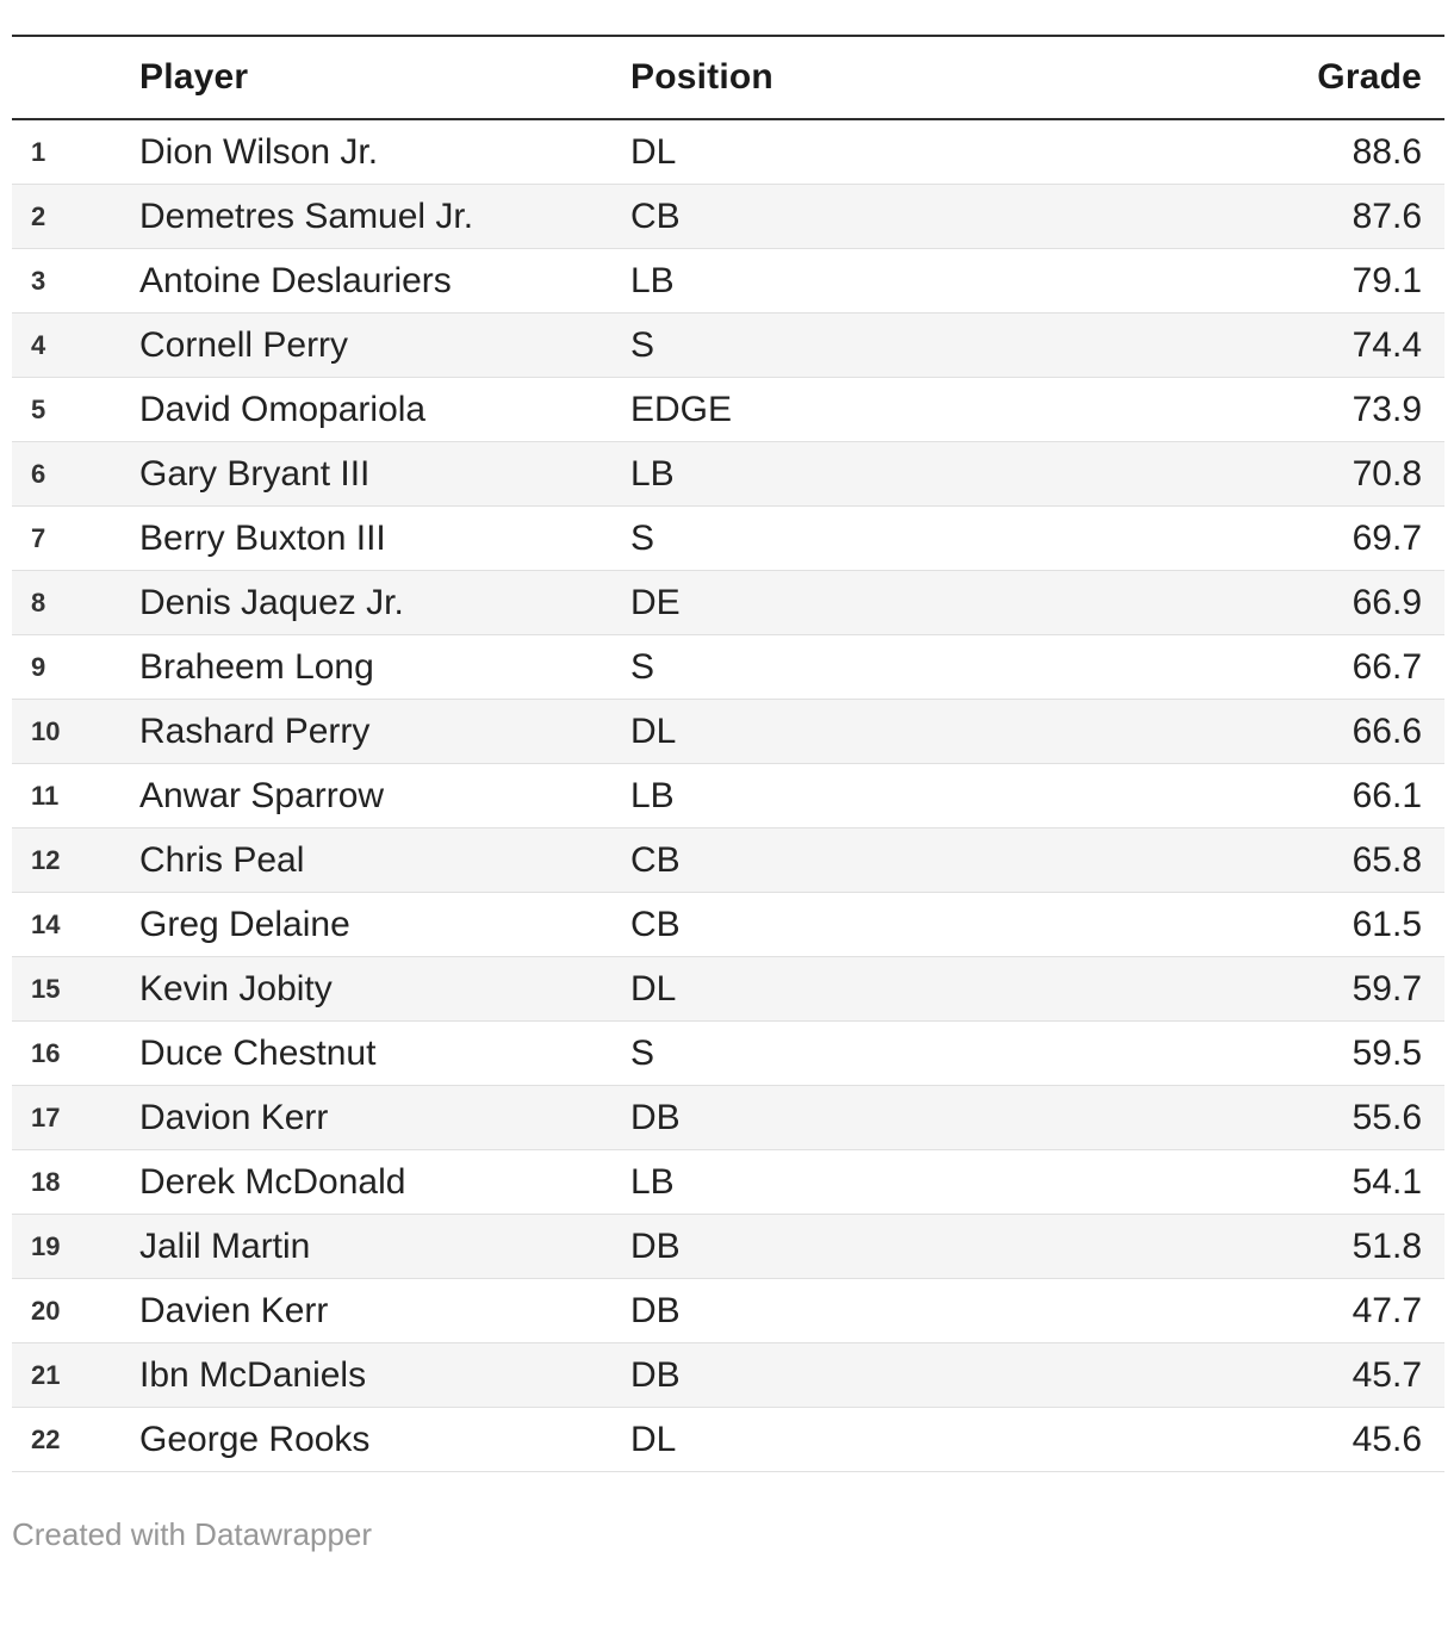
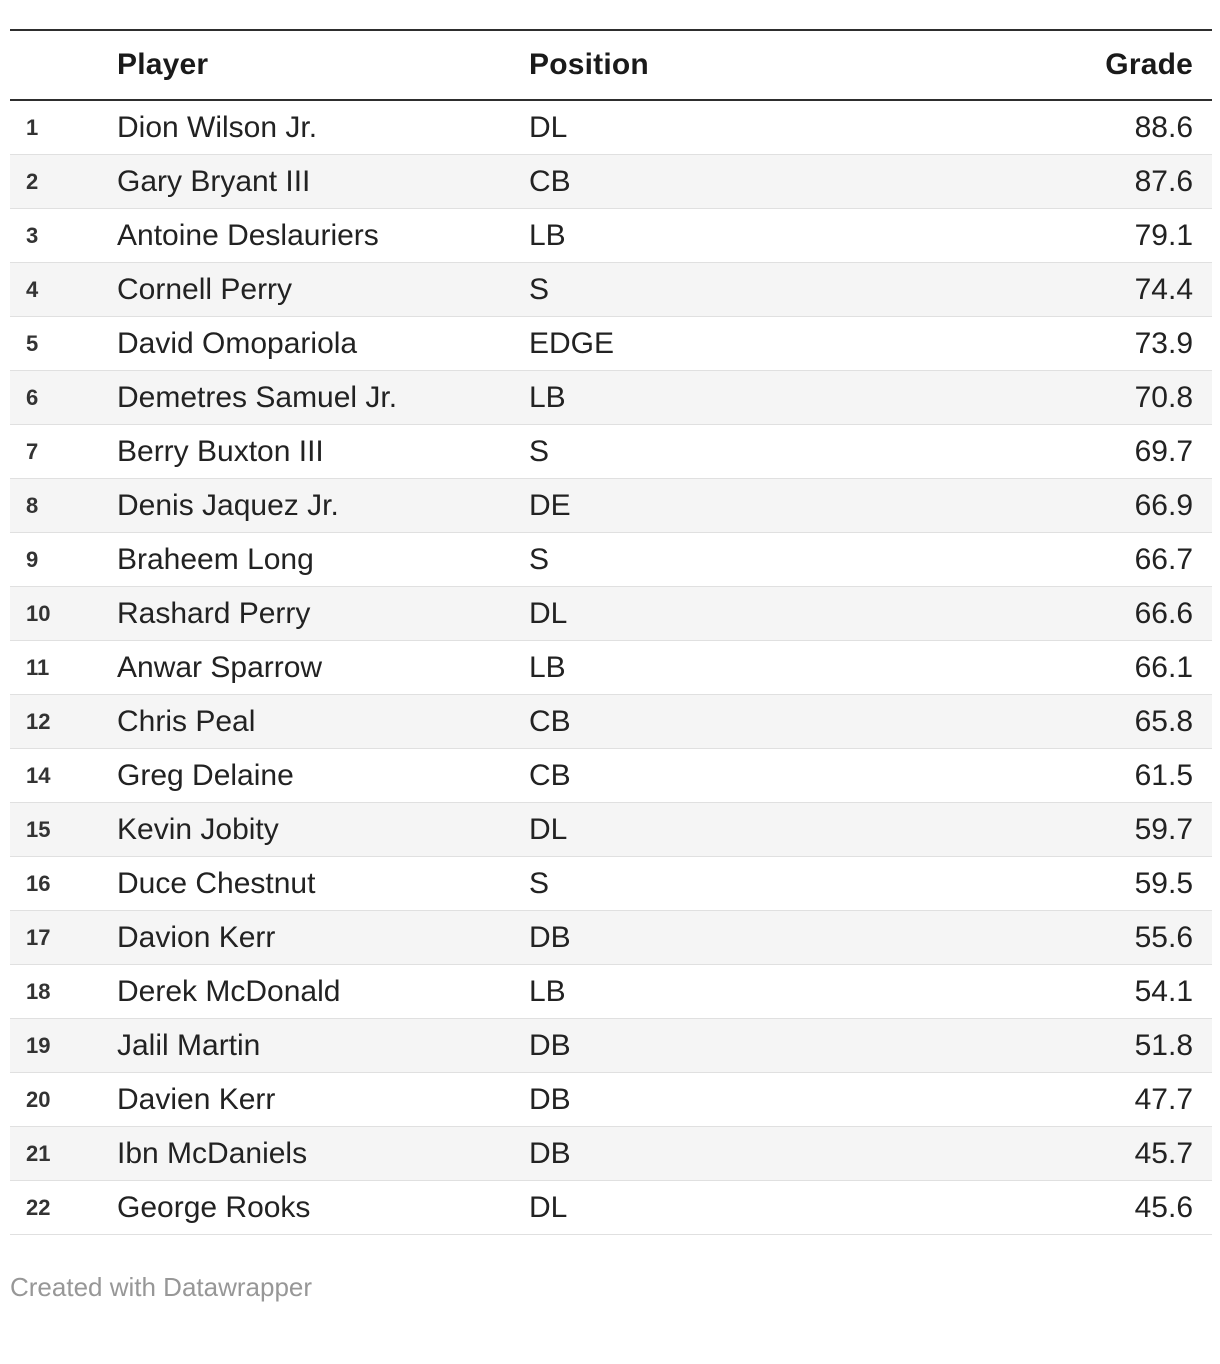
  	Player	Position	Grade
  1	Dion Wilson Jr.	DL	88.6
- 2	Demetres Samuel Jr.	CB	87.6
+ 2	Gary Bryant III	CB	87.6
  3	Antoine Deslauriers	LB	79.1
  4	Cornell Perry	S	74.4
  5	David Omopariola	EDGE	73.9
- 6	Gary Bryant III	LB	70.8
+ 6	Demetres Samuel Jr.	LB	70.8
  7	Berry Buxton III	S	69.7
  8	Denis Jaquez Jr.	DE	66.9
  9	Braheem Long	S	66.7
  10	Rashard Perry	DL	66.6
  11	Anwar Sparrow	LB	66.1
  12	Chris Peal	CB	65.8
  14	Greg Delaine	CB	61.5
  15	Kevin Jobity	DL	59.7
  16	Duce Chestnut	S	59.5
  17	Davion Kerr	DB	55.6
  18	Derek McDonald	LB	54.1
  19	Jalil Martin	DB	51.8
  20	Davien Kerr	DB	47.7
  21	Ibn McDaniels	DB	45.7
  22	George Rooks	DL	45.6
  Created with Datawrapper
